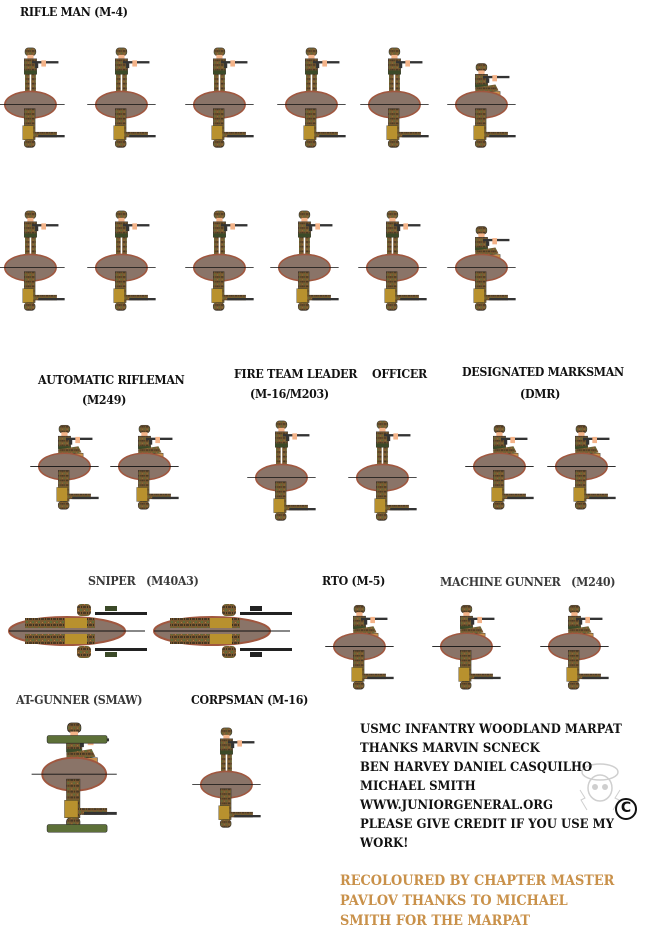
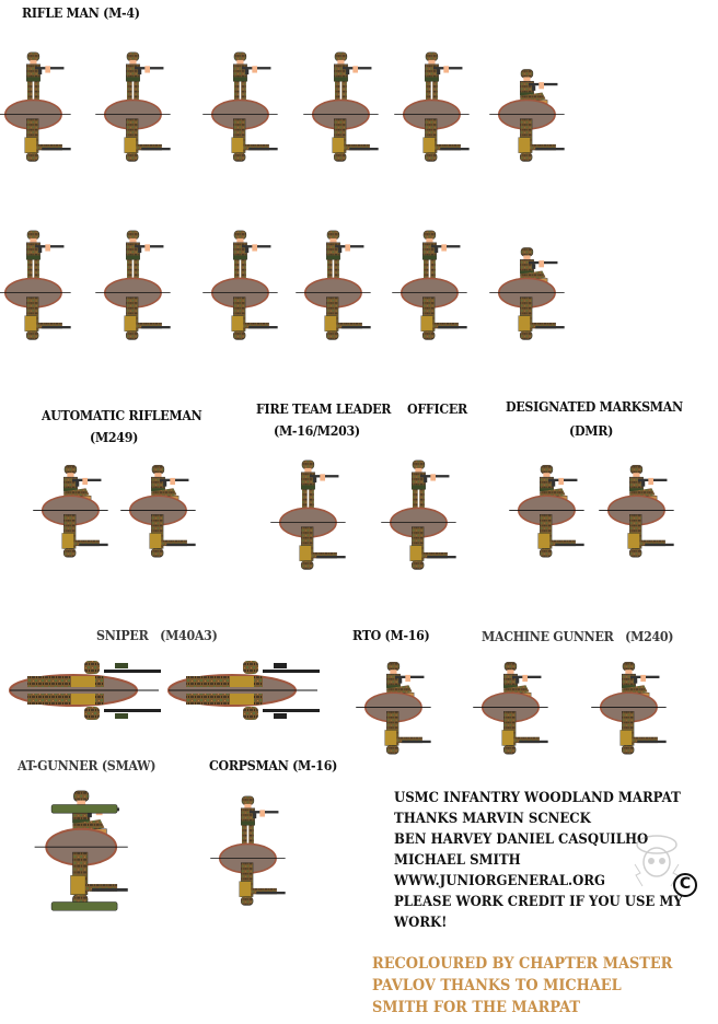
  RIFLE MAN (M-4)
  AUTOMATIC RIFLEMAN
  (M249)
  FIRE TEAM LEADER
  (M-16/M203)
  OFFICER
  DESIGNATED MARKSMAN
  (DMR)
  SNIPER (M40A3)
- RTO (M-5)
+ RTO (M-16)
  MACHINE GUNNER (M240)
  AT-GUNNER (SMAW)
  CORPSMAN (M-16)
  USMC INFANTRY WOODLAND MARPAT
  THANKS MARVIN SCNECK
  BEN HARVEY DANIEL CASQUILHO
  MICHAEL SMITH
  WWW.JUNIORGENERAL.ORG
- PLEASE GIVE CREDIT IF YOU USE MY
+ PLEASE WORK CREDIT IF YOU USE MY
  WORK!
  C
  RECOLOURED BY CHAPTER MASTER
  PAVLOV THANKS TO MICHAEL
  SMITH FOR THE MARPAT
